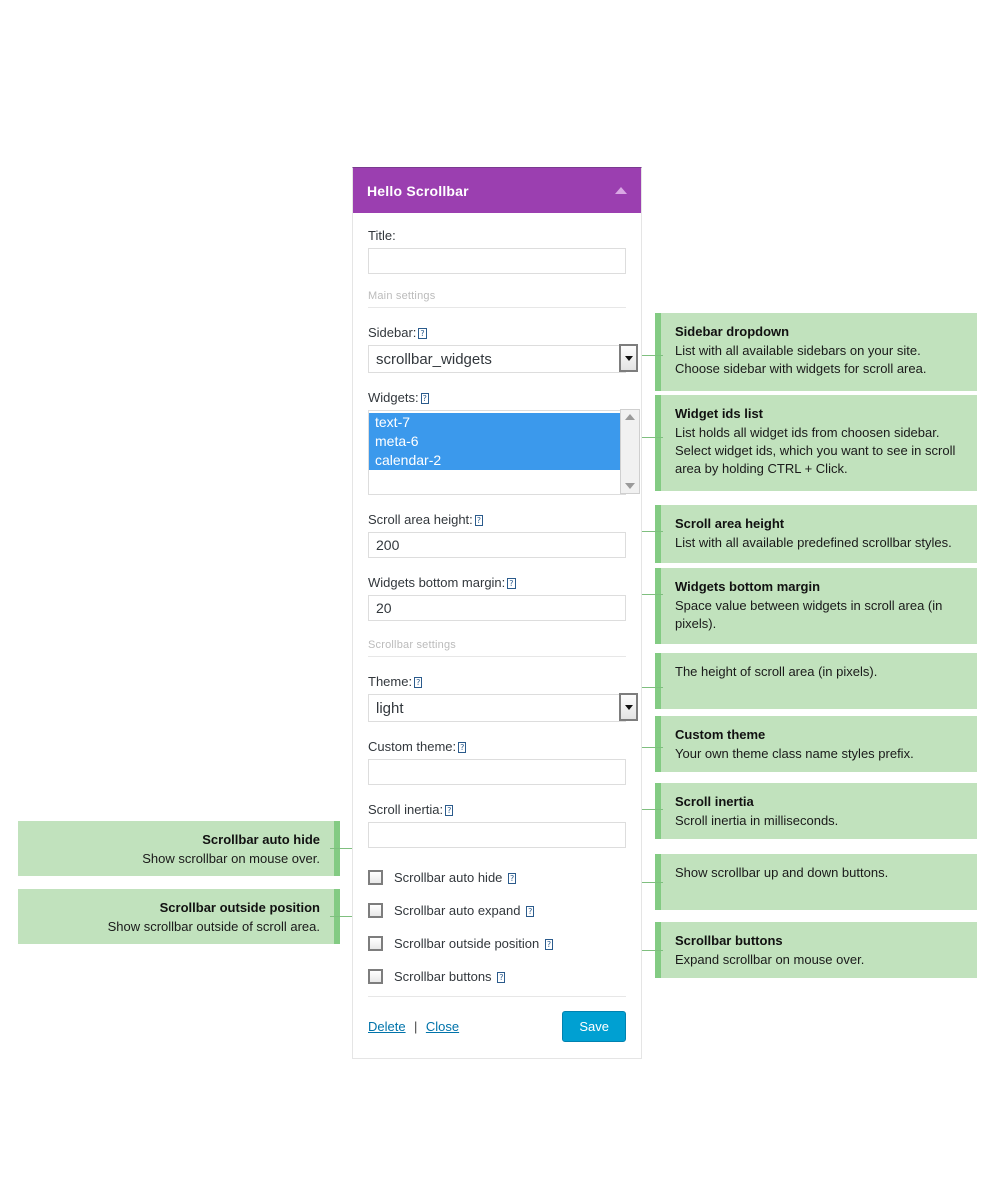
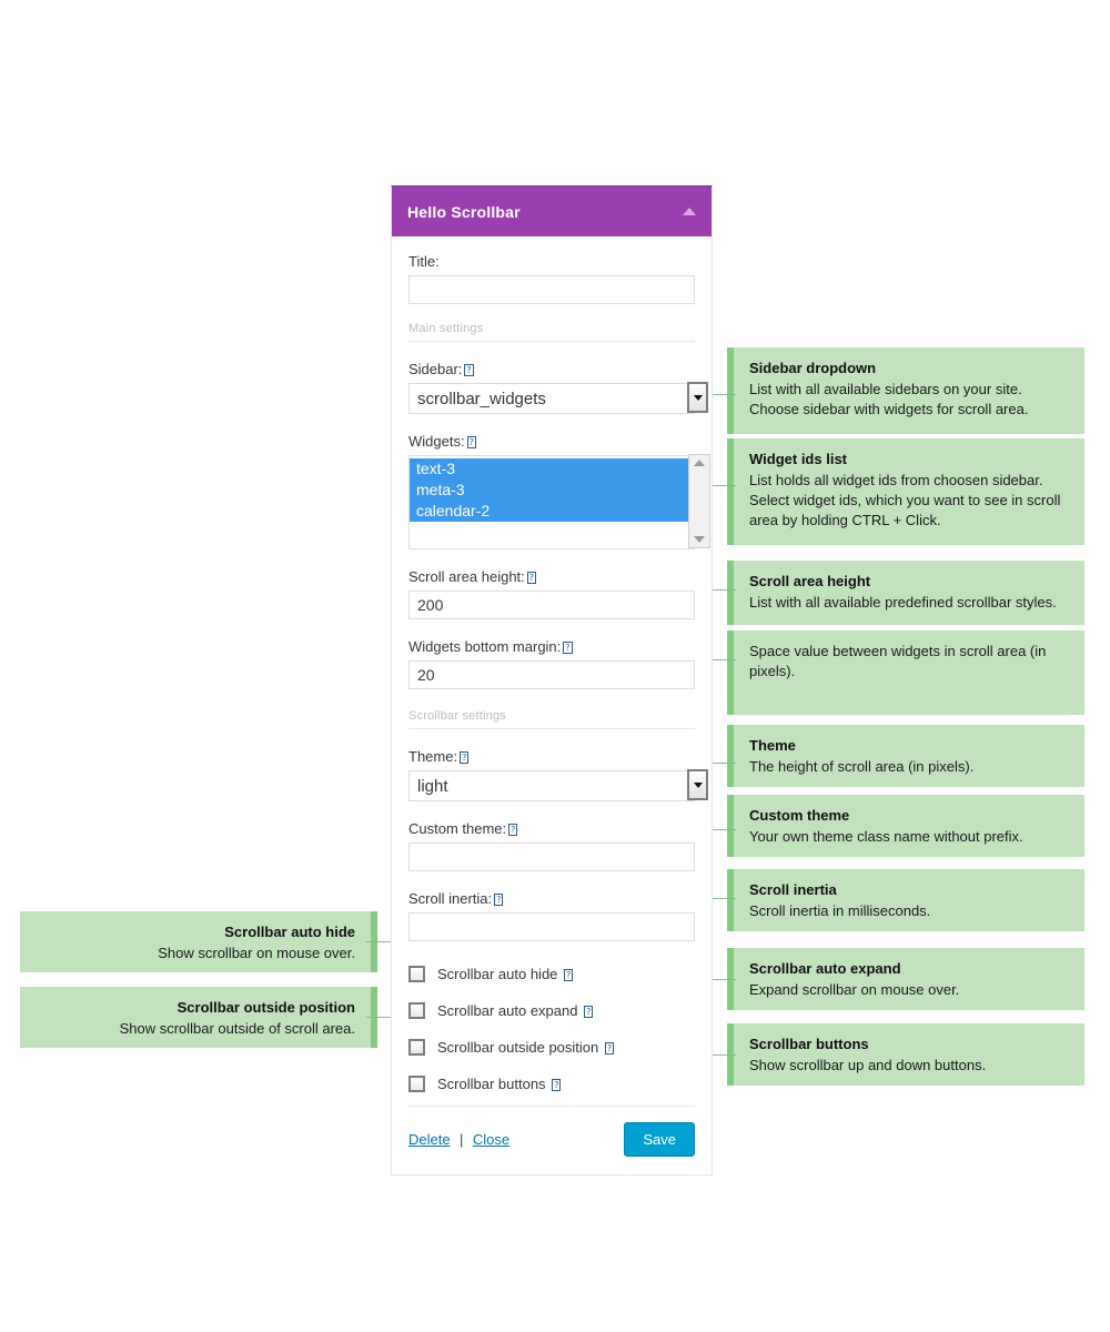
  Sidebar dropdown
  List with all available sidebars on your site. Choose sidebar with widgets for scroll area.
  Widget ids list
  List holds all widget ids from choosen sidebar. Select widget ids, which you want to see in scroll area by holding CTRL + Click.
  Scroll area height
  List with all available predefined scrollbar styles.
- Widgets bottom margin
  Space value between widgets in scroll area (in pixels).
+ Theme
  The height of scroll area (in pixels).
  Custom theme
- Your own theme class name styles prefix.
+ Your own theme class name without prefix.
  Scroll inertia
  Scroll inertia in milliseconds.
+ Scrollbar auto expand
- Show scrollbar up and down buttons.
+ Expand scrollbar on mouse over.
  Scrollbar buttons
- Expand scrollbar on mouse over.
+ Show scrollbar up and down buttons.
  Scrollbar auto hide
  Show scrollbar on mouse over.
  Scrollbar outside position
  Show scrollbar outside of scroll area.
  Hello Scrollbar
  Title:
  Main settings
  Sidebar: ?
  scrollbar_widgets
  Widgets: ?
- text-7
+ text-3
- meta-6
+ meta-3
  calendar-2
  Scroll area height: ?
  200
  Widgets bottom margin: ?
  20
  Scrollbar settings
  Theme: ?
  light
  Custom theme: ?
  Scroll inertia: ?
  Scrollbar auto hide ?
  Scrollbar auto expand ?
  Scrollbar outside position ?
  Scrollbar buttons ?
  Delete | Close
  Save
